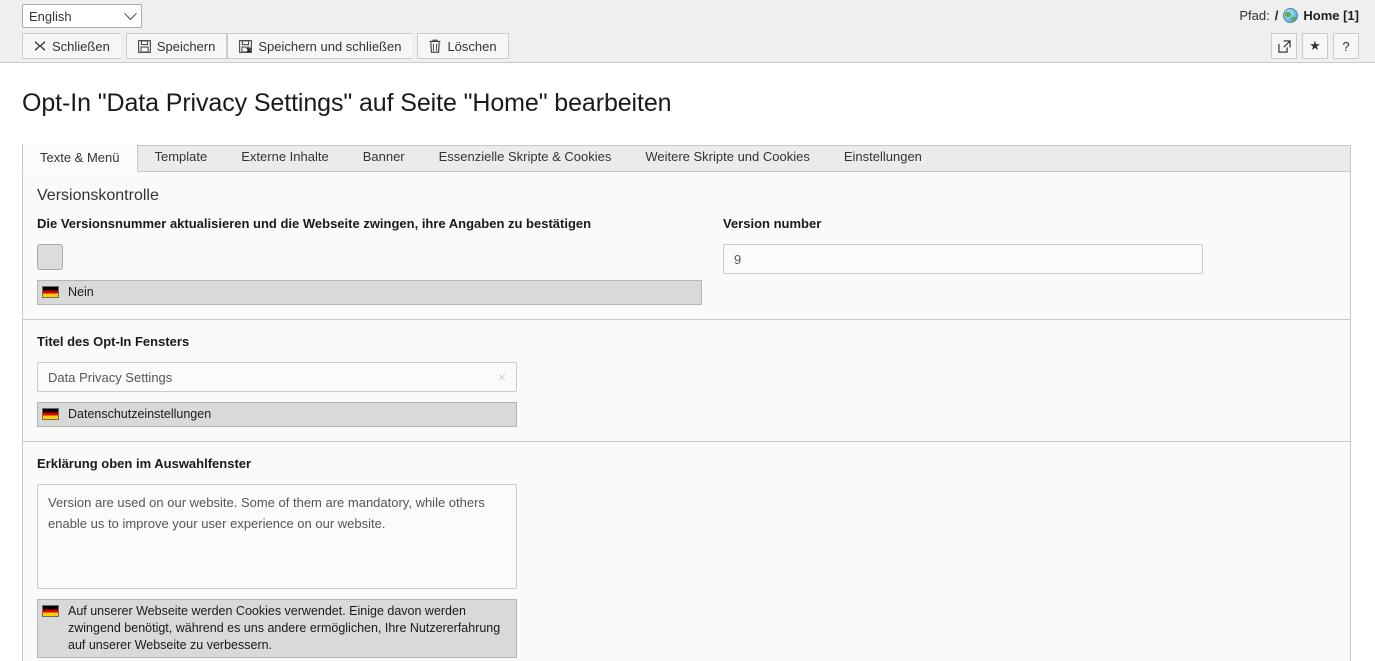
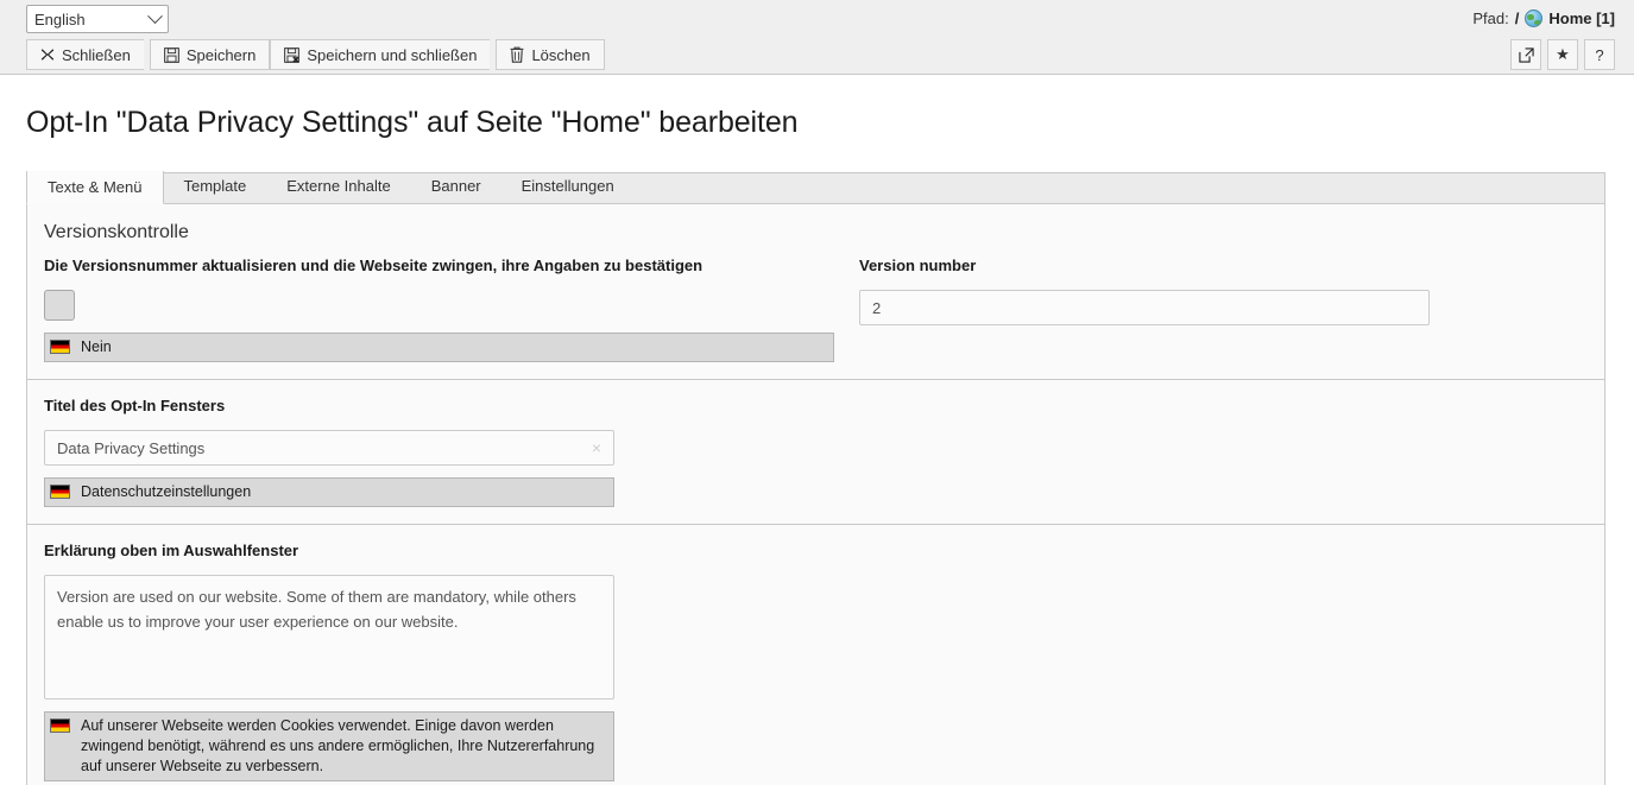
  English
  Schließen
  Speichern
  Speichern und schließen
  Löschen
  Pfad:
  /
  Home [1]
  ★
  ?
  Opt-In "Data Privacy Settings" auf Seite "Home" bearbeiten
  Texte & Menü
  Template
  Externe Inhalte
  Banner
- Essenzielle Skripte & Cookies
- Weitere Skripte und Cookies
  Einstellungen
  Versionskontrolle
  Die Versionsnummer aktualisieren und die Webseite zwingen, ihre Angaben zu bestätigen
  Nein
  Version number
- 9
+ 2
  Titel des Opt-In Fensters
  Data Privacy Settings
  ×
  Datenschutzeinstellungen
  Erklärung oben im Auswahlfenster
  Version are used on our website. Some of them are mandatory, while others enable us to improve your user experience on our website.
  Auf unserer Webseite werden Cookies verwendet. Einige davon werden zwingend benötigt, während es uns andere ermöglichen, Ihre Nutzererfahrung auf unserer Webseite zu verbessern.
